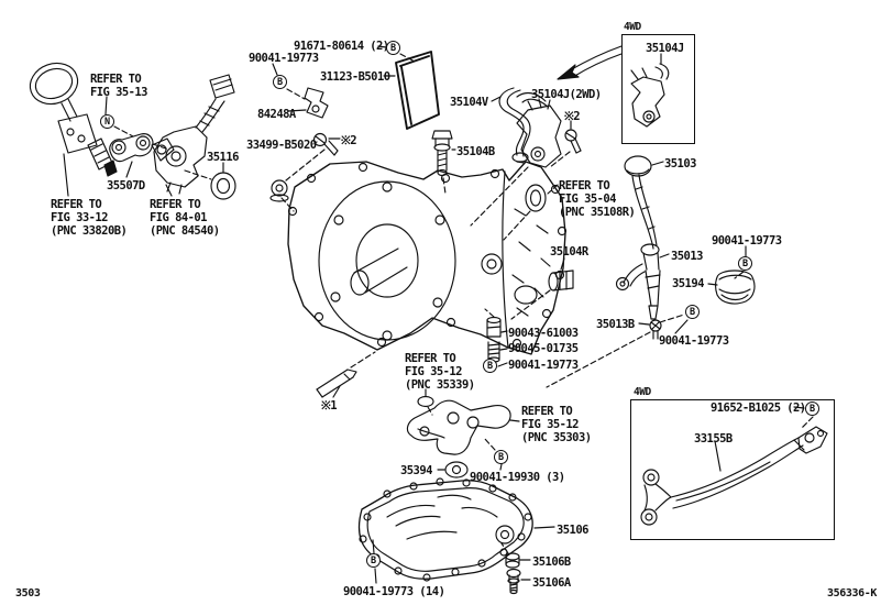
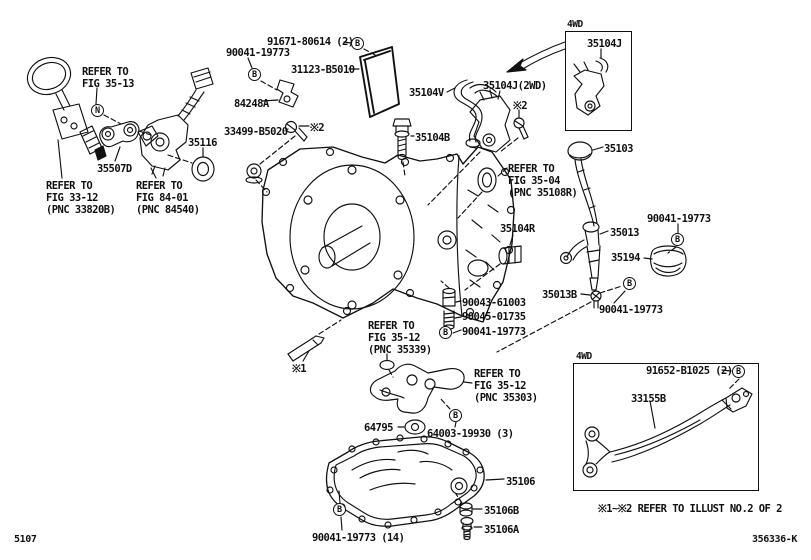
  REFER TO
  FIG 35-13
  35507D
  35116
  REFER TO
  FIG 33-12
  (PNC 33820B)
  REFER TO
  FIG 84-01
  (PNC 84540)
  90041-19773
  91671-80614 (2
  31123-B5010
  84248A
  33499-B5020
  ※2
  35104V
  35104B
  35104J(2WD)
  ※2
  35104J
  35103
  REFER TO
  FIG 35-04
  (PNC 35108R)
  90041-19773
  35013
  35104R
  35194
  35013B
  90041-19773
  90043-61003
  90045-01735
  90041-19773
  REFER TO
  FIG 35-12
  (PNC 35339)
  ※1
  REFER TO
  FIG 35-12
  (PNC 35303)
- 35394
+ 64795
- 90041-19930 (3)
+ 64003-19930 (3)
  35106
  35106B
  35106A
  90041-19773 (14)
  91652-B1025 (2)
  33155B
  N
  B
  B
  B
  B
  B
  B
  B
  B
  4WD
  4WD
+ ※1~※2 REFER TO ILLUST NO.2 OF 2
- 3503
+ 5107
  356336-K
